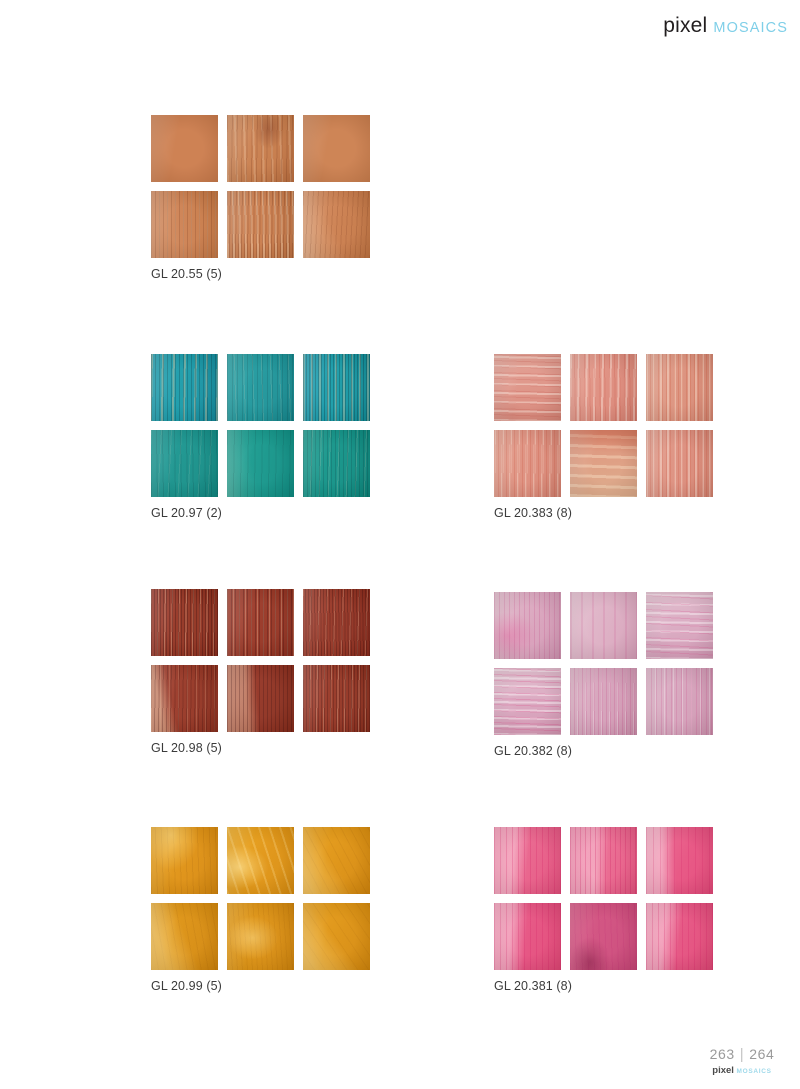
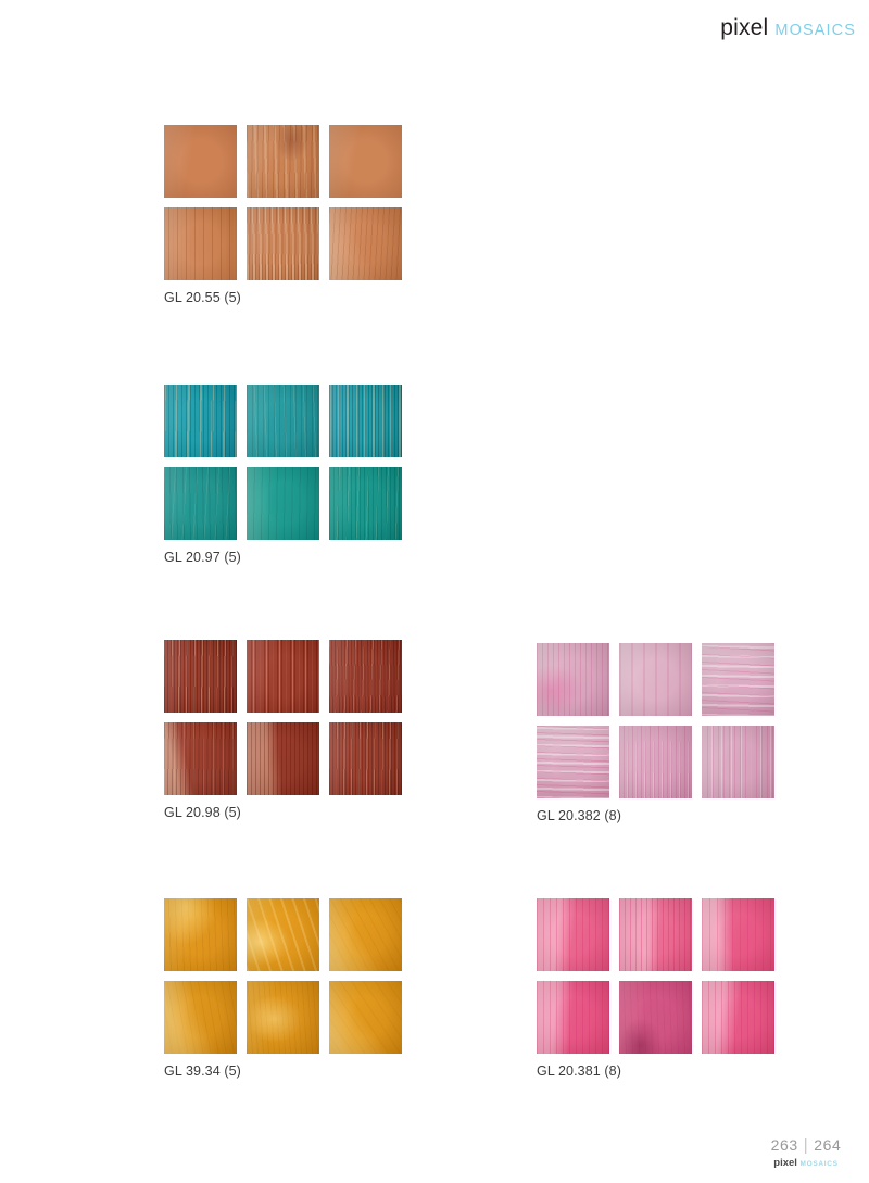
  pixel
  MOSAICS
  GL 20.55 (5)
- GL 20.97 (2)
+ GL 20.97 (5)
- GL 20.383 (8)
  GL 20.98 (5)
  GL 20.382 (8)
- GL 20.99 (5)
+ GL 39.34 (5)
  GL 20.381 (8)
  263
  |
  264
  pixel
